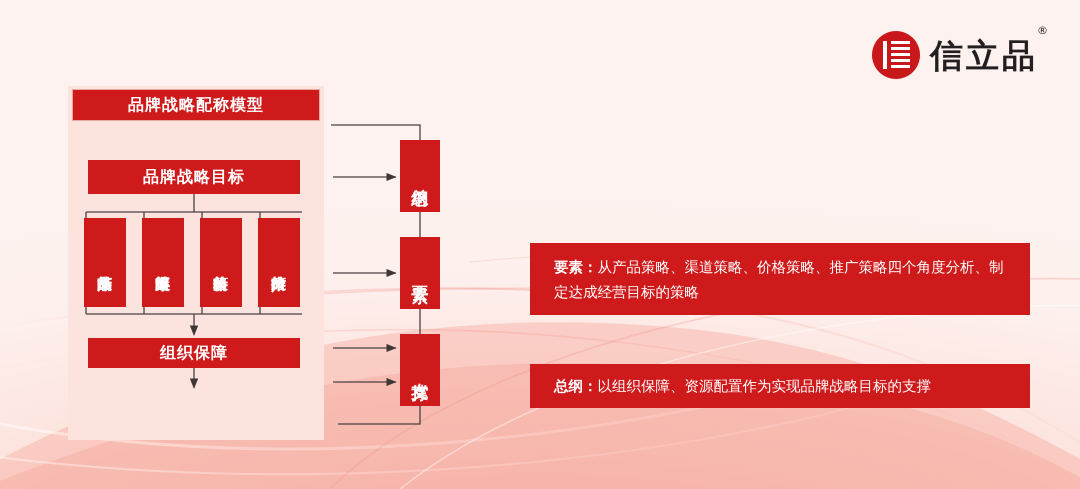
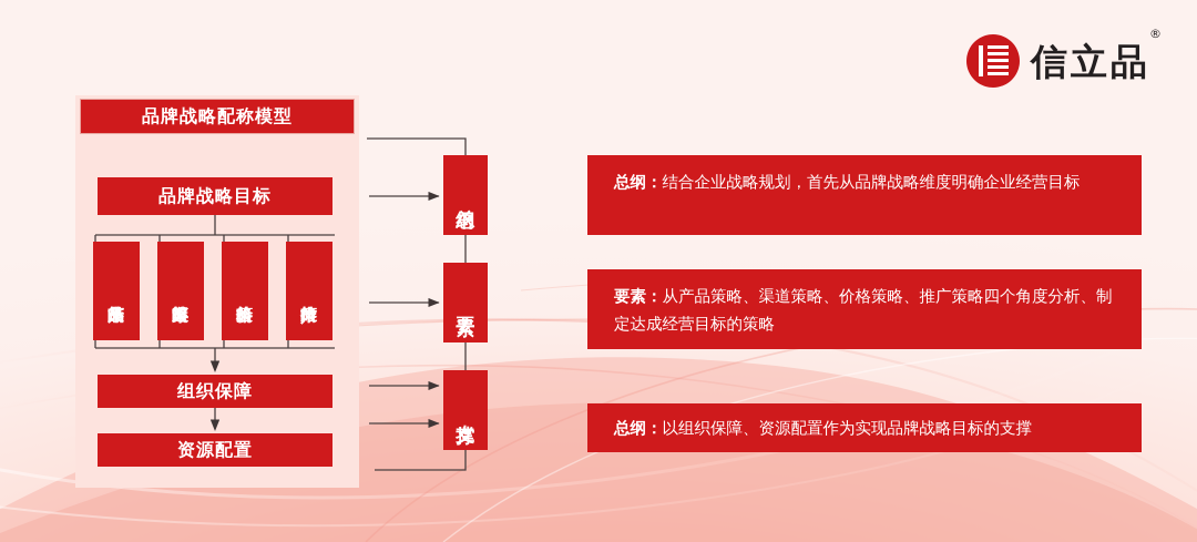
  品牌战略配称模型
  品牌战略目标
  组织保障
+ 资源配置
+ 总纲：结合企业战略规划，首先从品牌战略维度明确企业经营目标
  要素：从产品策略、渠道策略、价格策略、推广策略四个角度分析、制定达成经营目标的策略
  总纲：以组织保障、资源配置作为实现品牌战略目标的支撑
  信立品
  ®
